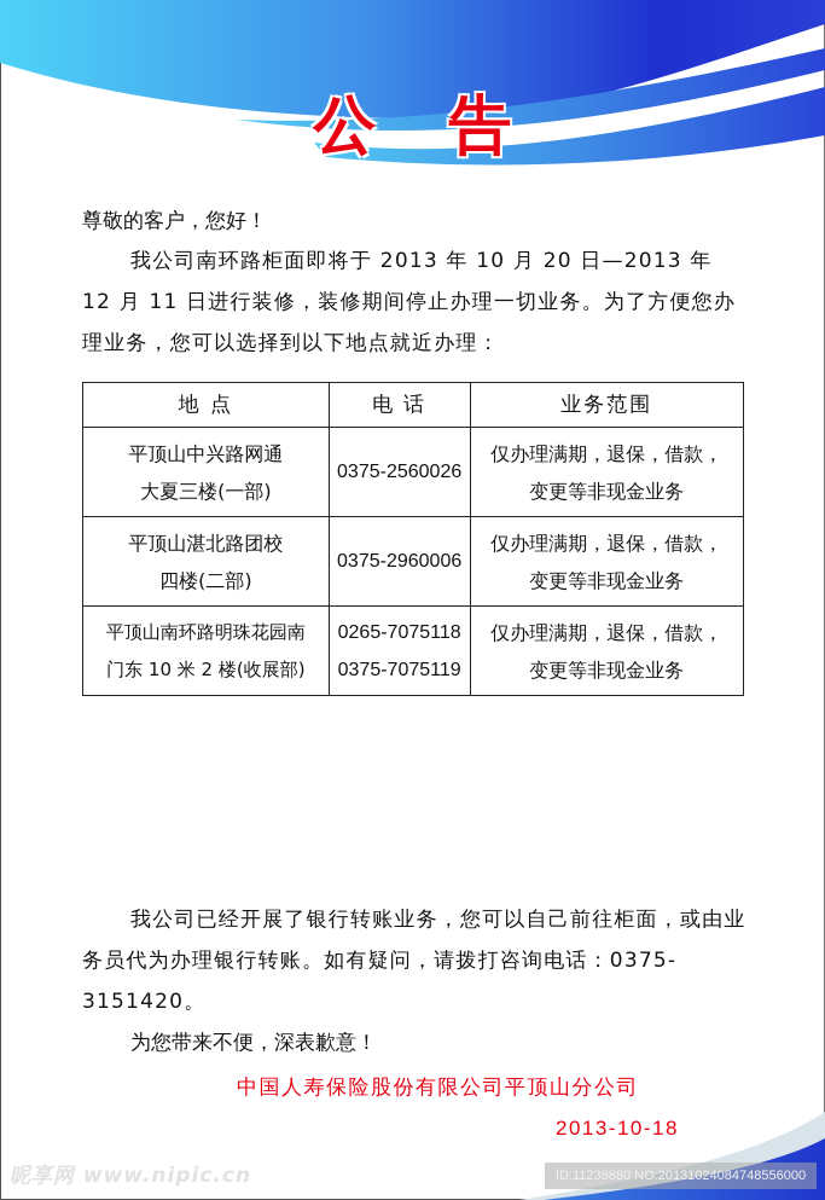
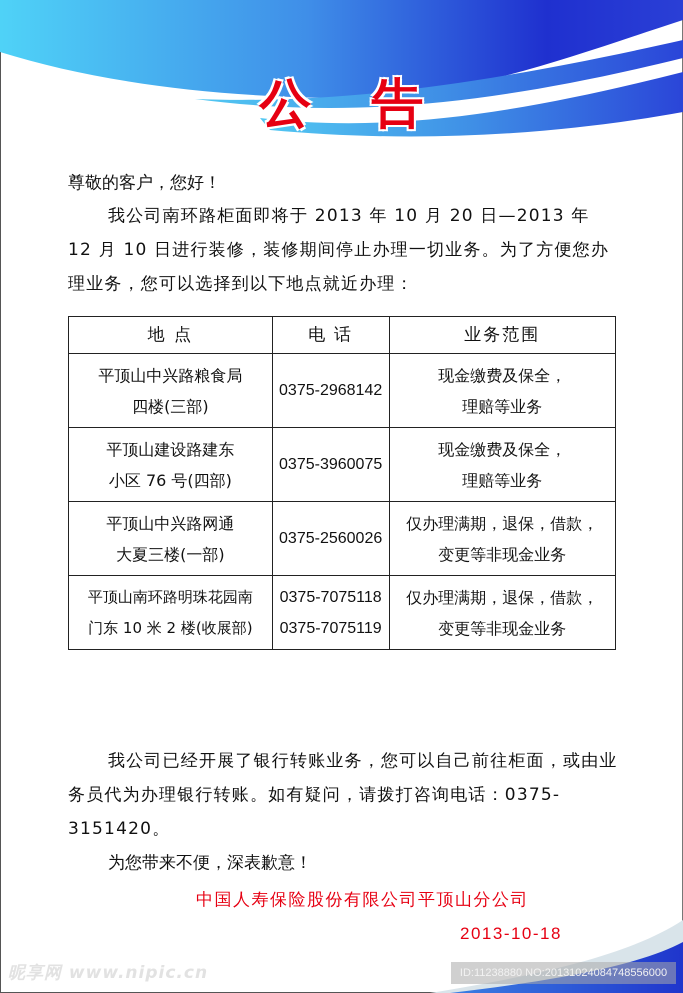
  公告
  尊敬的客户，您好！
- 我公司南环路柜面即将于 2013 年 10 月 20 日—2013 年 12 月 11 日进行装修，装修期间停止办理一切业务。为了方便您办理业务，您可以选择到以下地点就近办理：
+ 我公司南环路柜面即将于 2013 年 10 月 20 日—2013 年 12 月 10 日进行装修，装修期间停止办理一切业务。为了方便您办理业务，您可以选择到以下地点就近办理：
  地 点	电 话	业务范围
+ 平顶山中兴路粮食局 四楼(三部)	0375-2968142	现金缴费及保全， 理赔等业务
+ 平顶山建设路建东 小区 76 号(四部)	0375-3960075	现金缴费及保全， 理赔等业务
  平顶山中兴路网通 大夏三楼(一部)	0375-2560026	仅办理满期，退保，借款， 变更等非现金业务
- 平顶山湛北路团校 四楼(二部)	0375-2960006	仅办理满期，退保，借款， 变更等非现金业务
- 平顶山南环路明珠花园南 门东 10 米 2 楼(收展部)	0265-7075118 0375-7075119	仅办理满期，退保，借款， 变更等非现金业务
+ 平顶山南环路明珠花园南 门东 10 米 2 楼(收展部)	0375-7075118 0375-7075119	仅办理满期，退保，借款， 变更等非现金业务
  我公司已经开展了银行转账业务，您可以自己前往柜面，或由业务员代为办理银行转账。如有疑问，请拨打咨询电话：0375-3151420。
  为您带来不便，深表歉意！
  中国人寿保险股份有限公司平顶山分公司
  2013-10-18
  昵享网 www.nipic.cn
  ID:11238880 NO:20131024084748556000
